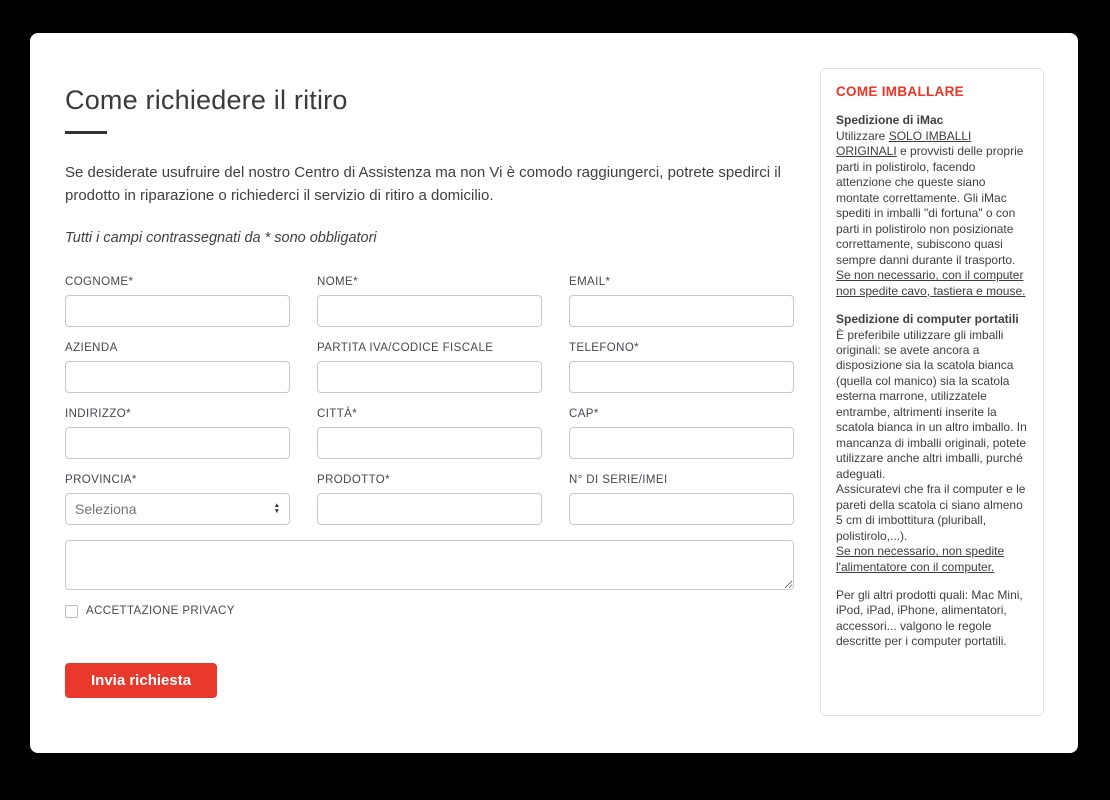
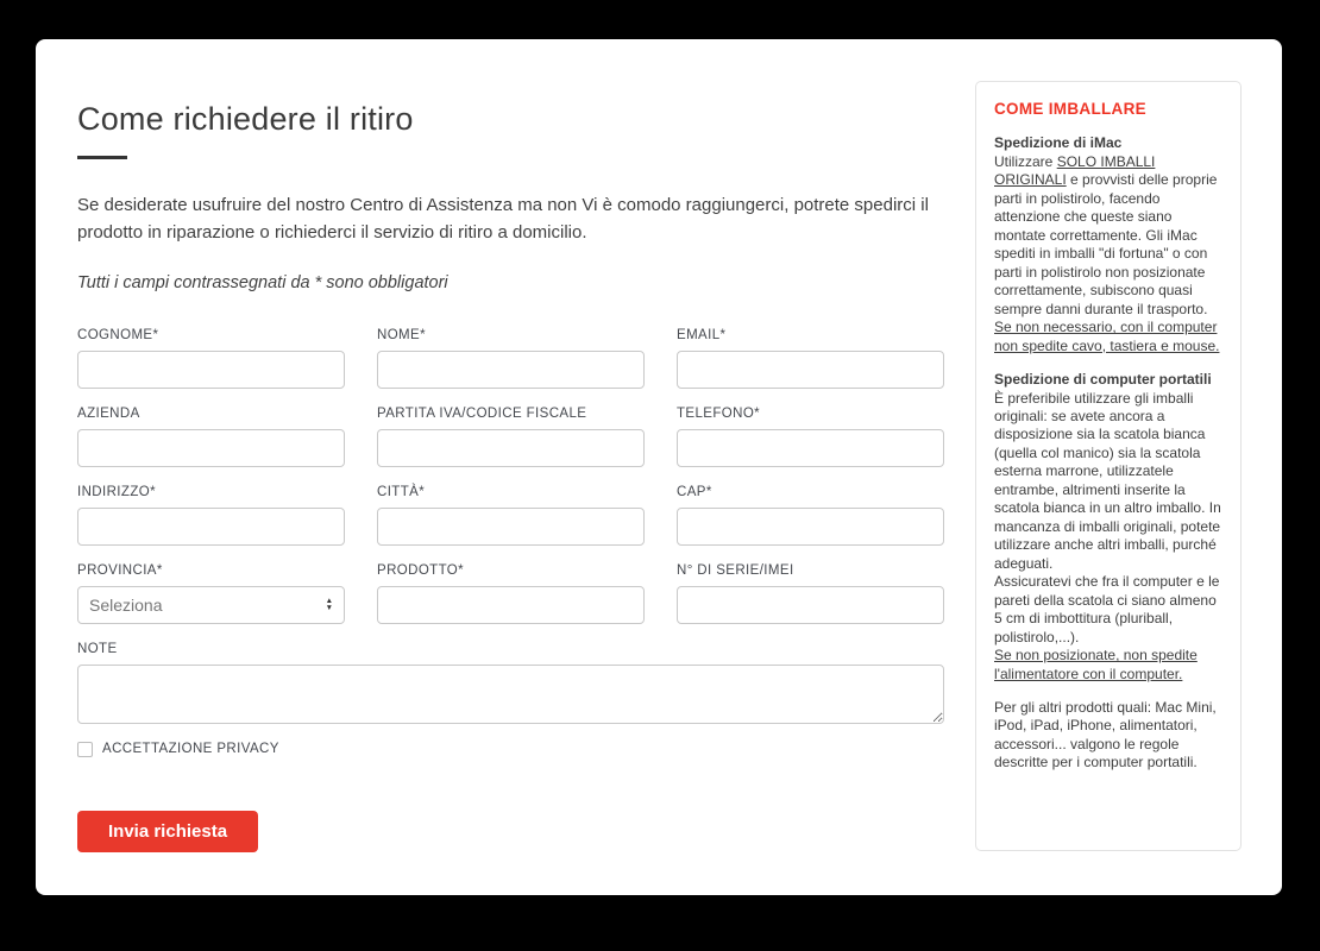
  Come richiedere il ritiro
  Se desiderate usufruire del nostro Centro di Assistenza ma non Vi è comodo raggiungerci, potrete spedirci il prodotto in riparazione o richiederci il servizio di ritiro a domicilio.
  Tutti i campi contrassegnati da * sono obbligatori
  COGNOME*
  NOME*
  EMAIL*
  AZIENDA
  PARTITA IVA/CODICE FISCALE
  TELEFONO*
  INDIRIZZO*
  CITTÀ*
  CAP*
  PROVINCIA*
  Seleziona
  PRODOTTO*
  N° DI SERIE/IMEI
+ NOTE
  ACCETTAZIONE PRIVACY
  Invia richiesta
  COME IMBALLARE
  Spedizione di iMac
  Utilizzare SOLO IMBALLI ORIGINALI e provvisti delle proprie parti in polistirolo, facendo attenzione che queste siano montate correttamente. Gli iMac spediti in imballi "di fortuna" o con parti in polistirolo non posizionate correttamente, subiscono quasi sempre danni durante il trasporto.
  Se non necessario, con il computer non spedite cavo, tastiera e mouse.
  Spedizione di computer portatili
  È preferibile utilizzare gli imballi originali: se avete ancora a disposizione sia la scatola bianca (quella col manico) sia la scatola esterna marrone, utilizzatele entrambe, altrimenti inserite la scatola bianca in un altro imballo. In mancanza di imballi originali, potete utilizzare anche altri imballi, purché adeguati.
  Assicuratevi che fra il computer e le pareti della scatola ci siano almeno 5 cm di imbottitura (pluriball, polistirolo,...).
- Se non necessario, non spedite l'alimentatore con il computer.
+ Se non posizionate, non spedite l'alimentatore con il computer.
  Per gli altri prodotti quali: Mac Mini, iPod, iPad, iPhone, alimentatori, accessori... valgono le regole descritte per i computer portatili.
